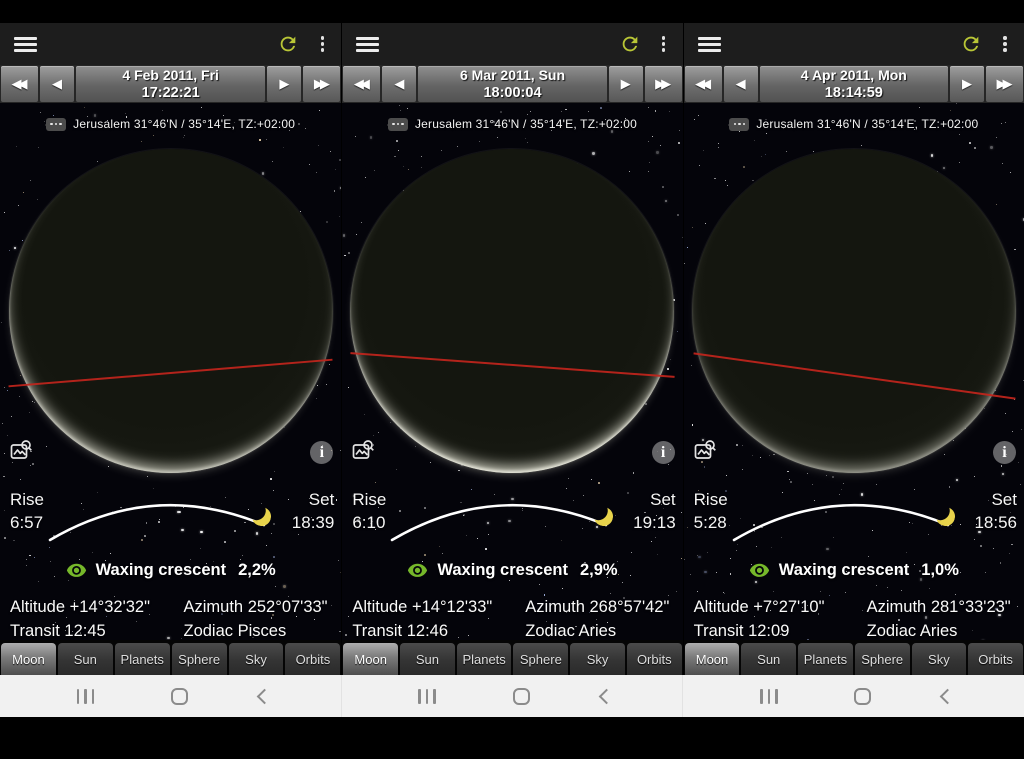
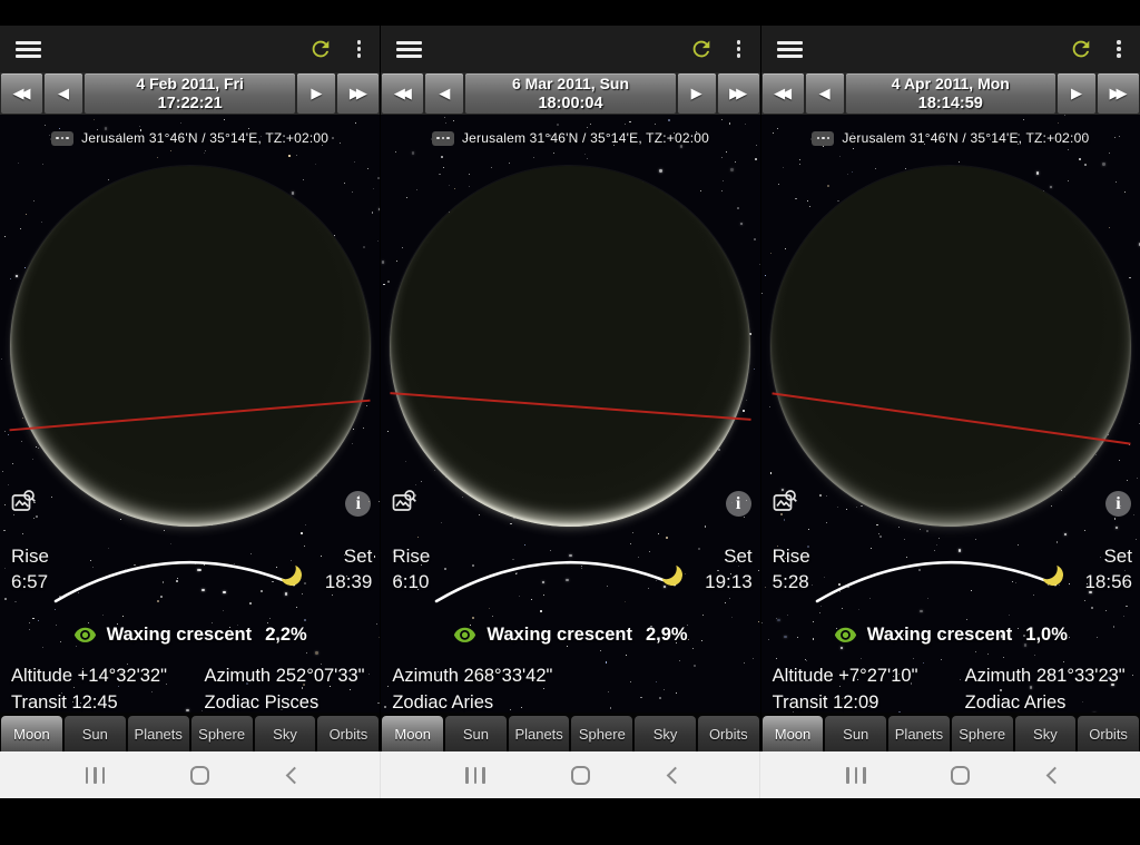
  ◀◀
  ◀
  4 Feb 2011, Fri
  17:22:21
  ▶
  ▶▶
  Jerusalem 31°46'N / 35°14'E, TZ:+02:00
  i
  Rise
  6:57
  Set
  18:39
  Waxing crescent
  2,2%
  Altitude +14°32'32"
  Transit 12:45
  Azimuth 252°07'33"
  Zodiac Pisces
  Moon
  Sun
  Planets
  Sphere
  Sky
  Orbits
  ◀◀
  ◀
  6 Mar 2011, Sun
  18:00:04
  ▶
  ▶▶
  Jerusalem 31°46'N / 35°14'E, TZ:+02:00
  i
  Rise
  6:10
  Set
  19:13
  Waxing crescent
  2,9%
- Altitude +14°12'33"
- Transit 12:46
- Azimuth 268°57'42"
+ Azimuth 268°33'42"
  Zodiac Aries
  Moon
  Sun
  Planets
  Sphere
  Sky
  Orbits
  ◀◀
  ◀
  4 Apr 2011, Mon
  18:14:59
  ▶
  ▶▶
  Jerusalem 31°46'N / 35°14'E, TZ:+02:00
  i
  Rise
  5:28
  Set
  18:56
  Waxing crescent
  1,0%
  Altitude +7°27'10"
  Transit 12:09
  Azimuth 281°33'23"
  Zodiac Aries
  Moon
  Sun
  Planets
  Sphere
  Sky
  Orbits
